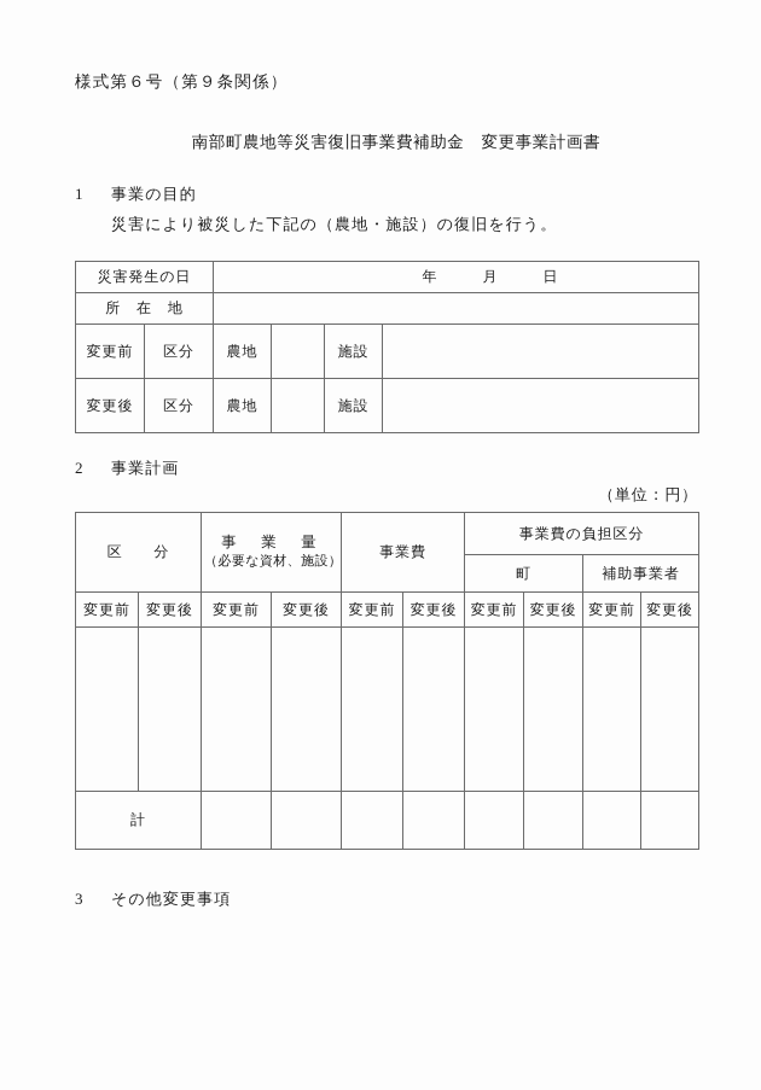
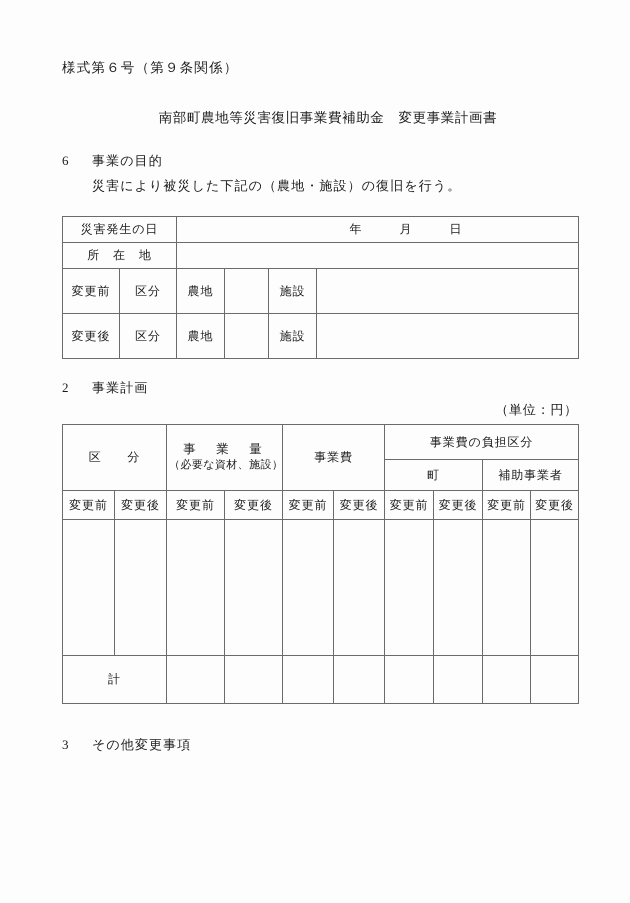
  様式第６号（第９条関係）
  南部町農地等災害復旧事業費補助金 変更事業計画書
- 1 事業の目的
+ 6 事業の目的
  災害により被災した下記の（農地・施設）の復旧を行う。
  災害発生の日	年 月 日
  所 在 地
  変更前	区分	農地		施設
  変更後	区分	農地		施設
  2 事業計画
  （単位：円）
  区 分	事 業 量 （必要な資材、施設）	事業費	事業費の負担区分
  町	補助事業者
  変更前	変更後	変更前	変更後	変更前	変更後	変更前	変更後	変更前	変更後
  計
  3 その他変更事項
